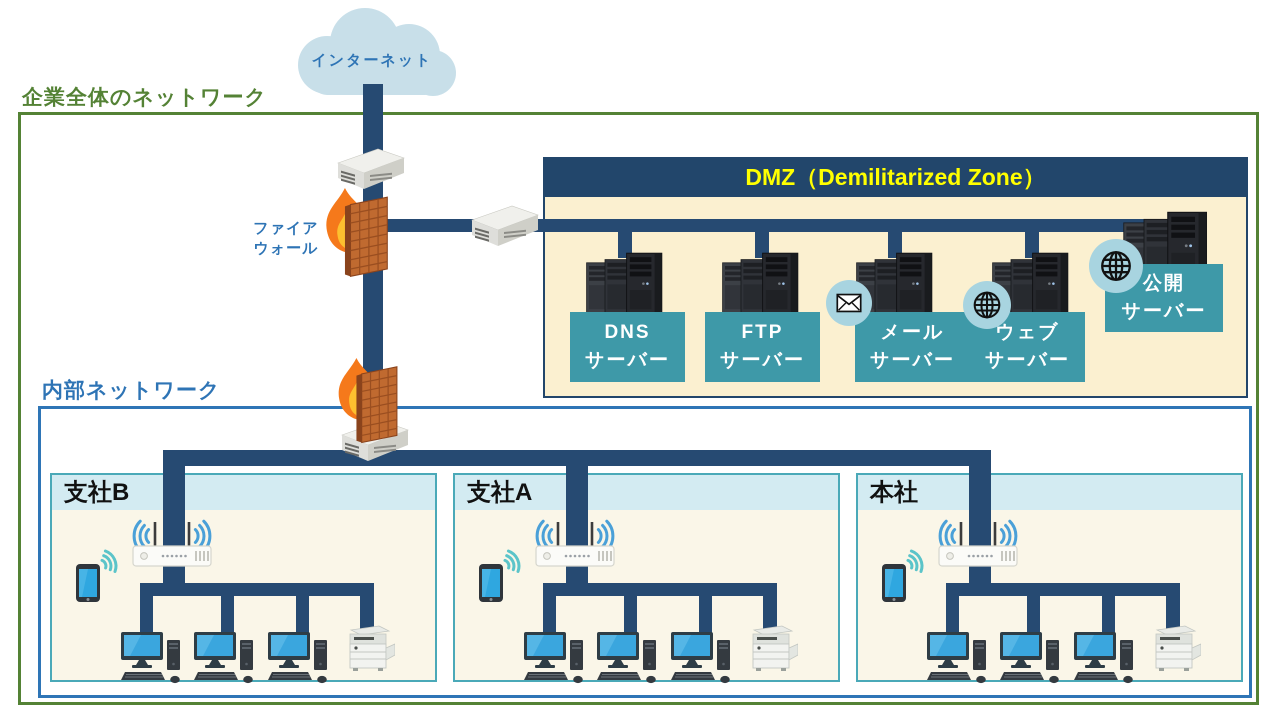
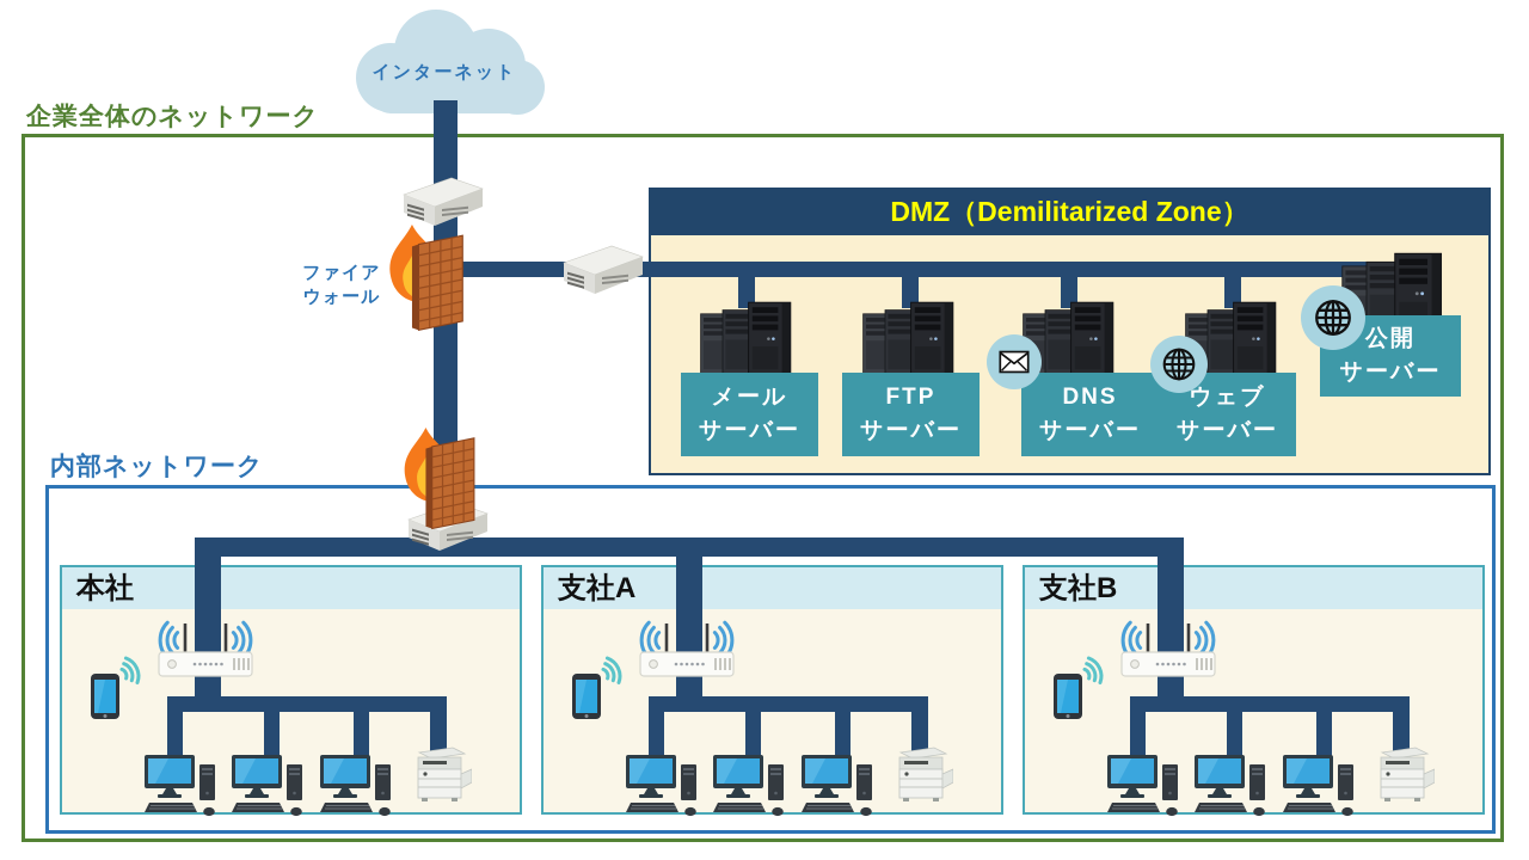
  企業全体のネットワーク
  インターネット
  DMZ（Demilitarized Zone）
  内部ネットワーク
- 支社B
+ 本社
  支社A
- 本社
+ 支社B
  ファイア
  ウォール
- DNS
+ メール
  サーバー
  FTP
  サーバー
- メール
+ DNS
  サーバー
  ウェブ
  サーバー
  公開
  サーバー
